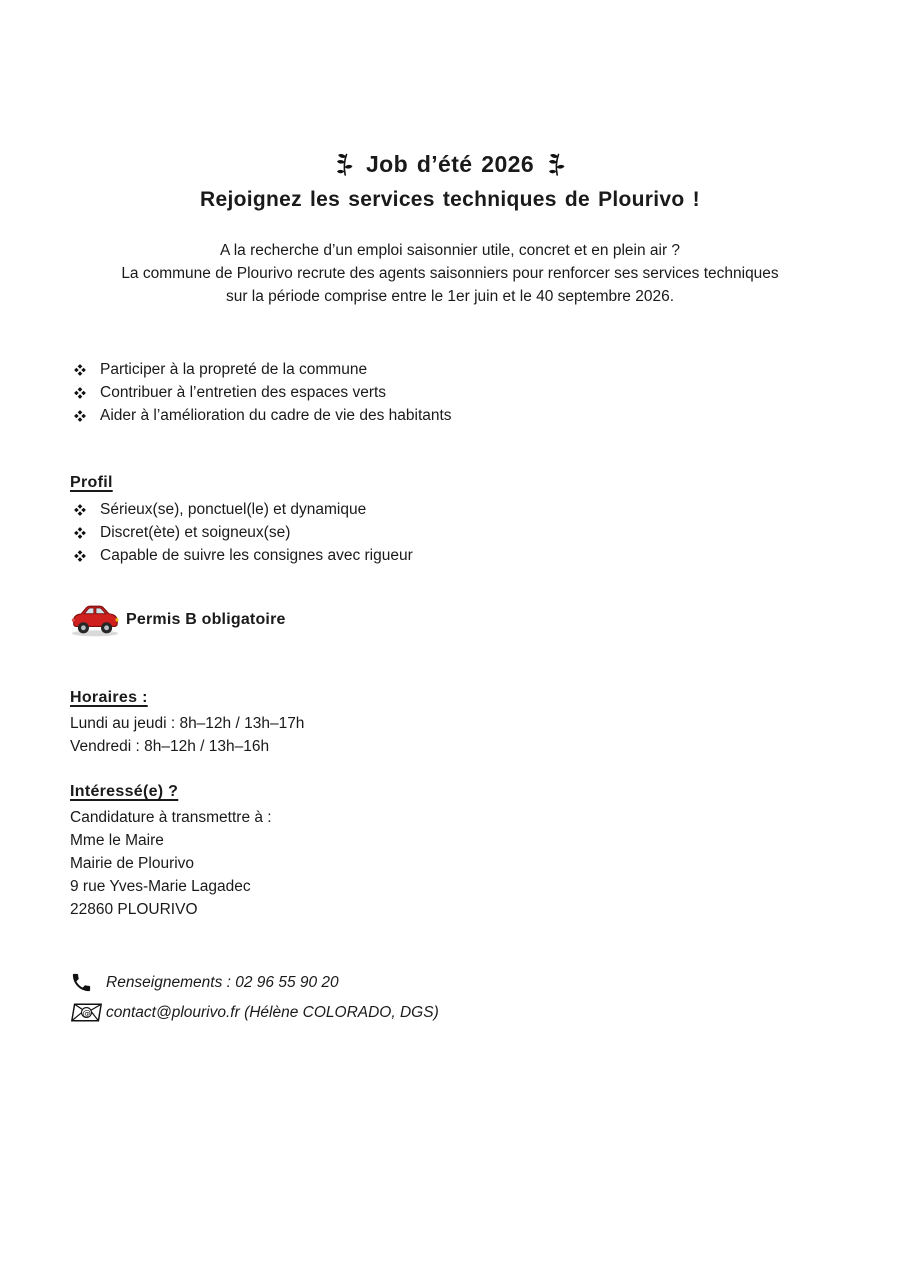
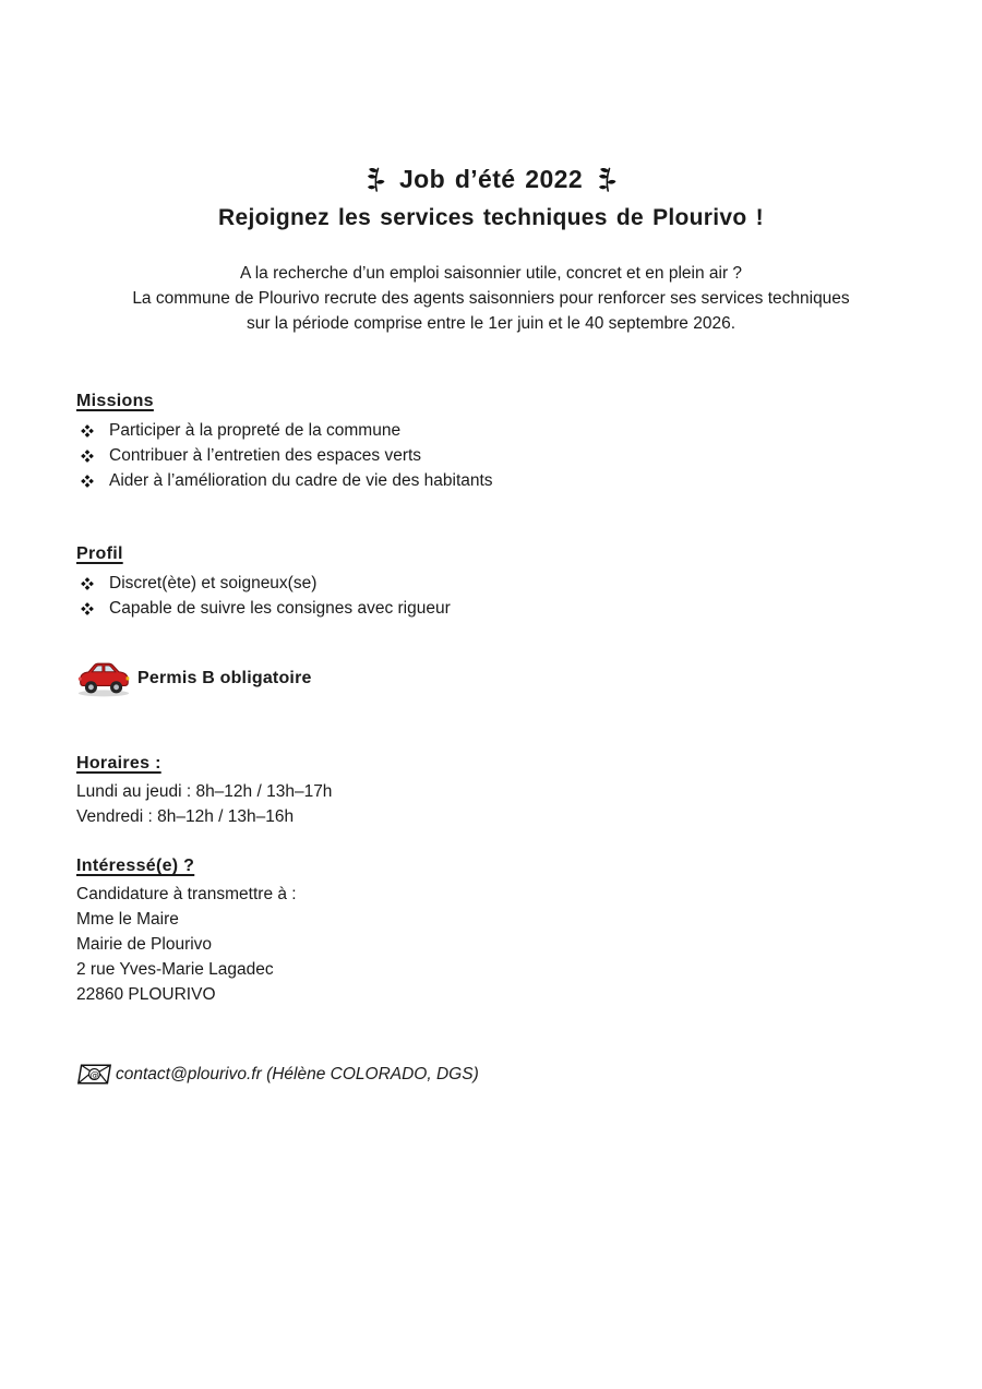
- Job d’été 2026
+ Job d’été 2022
  Rejoignez les services techniques de Plourivo !
  A la recherche d’un emploi saisonnier utile, concret et en plein air ?
  La commune de Plourivo recrute des agents saisonniers pour renforcer ses services techniques
  sur la période comprise entre le 1er juin et le 40 septembre 2026.
+ Missions
  Participer à la propreté de la commune
  Contribuer à l’entretien des espaces verts
  Aider à l’amélioration du cadre de vie des habitants
  Profil
- Sérieux(se), ponctuel(le) et dynamique
  Discret(ète) et soigneux(se)
  Capable de suivre les consignes avec rigueur
  Permis B obligatoire
  Horaires :
  Lundi au jeudi : 8h–12h / 13h–17h
  Vendredi : 8h–12h / 13h–16h
  Intéressé(e) ?
  Candidature à transmettre à :
  Mme le Maire
  Mairie de Plourivo
- 9 rue Yves-Marie Lagadec
+ 2 rue Yves-Marie Lagadec
  22860 PLOURIVO
- Renseignements : 02 96 55 90 20
  @
  contact@plourivo.fr (Hélène COLORADO, DGS)
